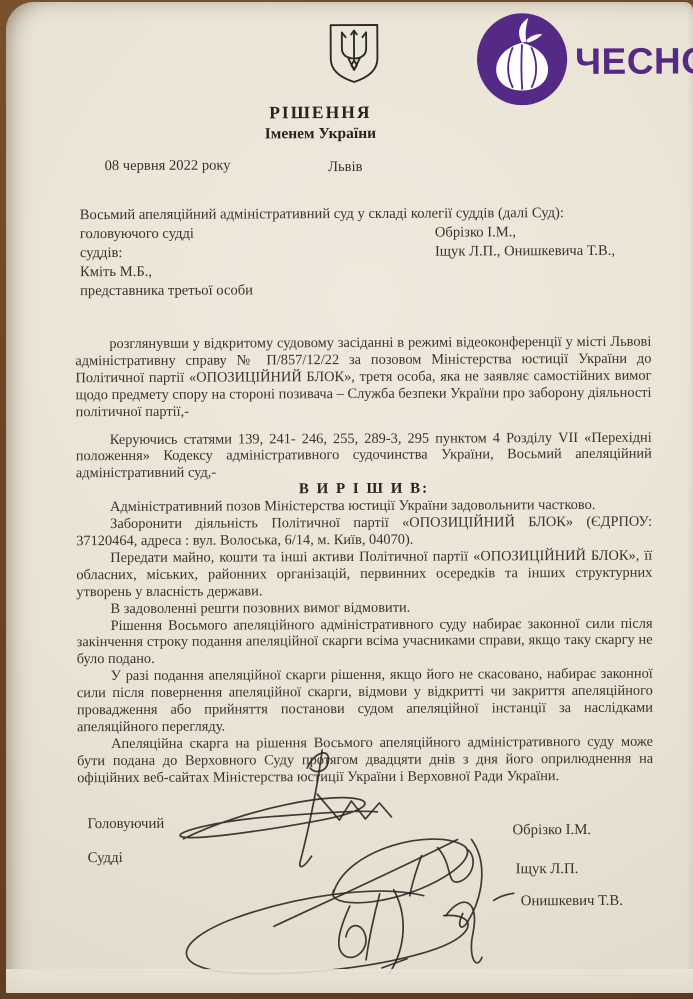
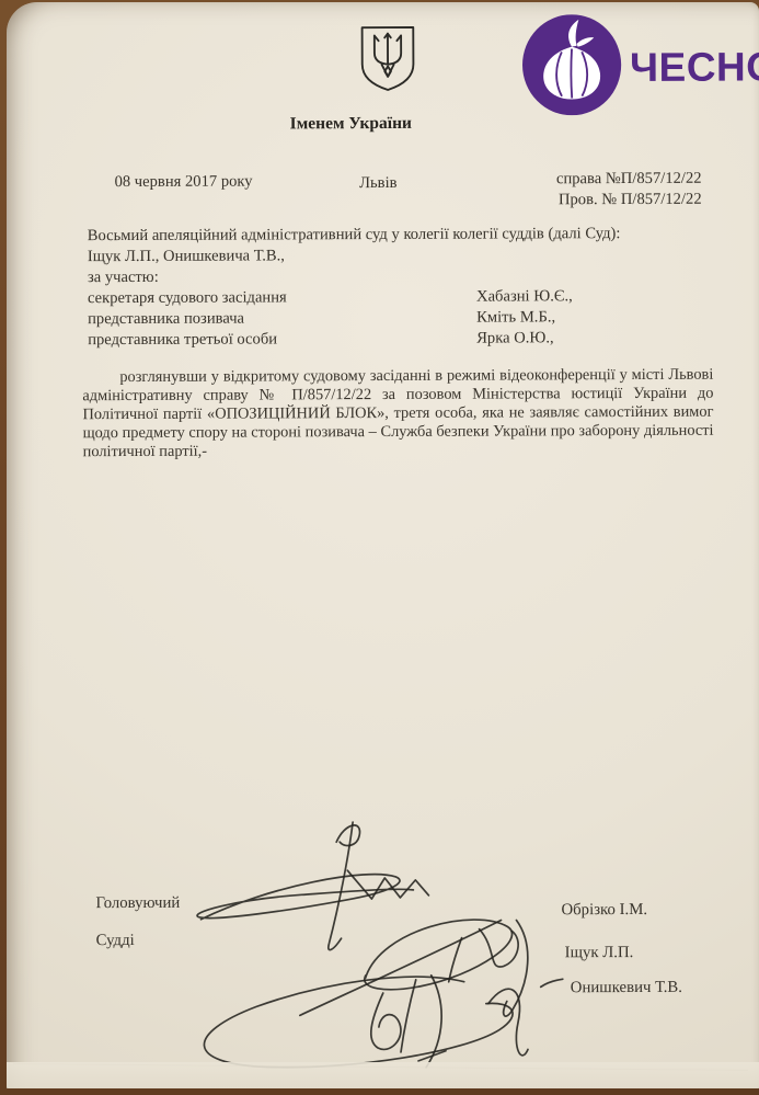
  ЧЕСН
- РІШЕННЯ
  Іменем України
- 08 червня 2022 року
+ 08 червня 2017 року
  Львів
+ справа №П/857/12/22
+ Пров. № П/857/12/22
- Восьмий апеляційний адміністративний суд у складі колегії суддів (далі Суд):
+ Восьмий апеляційний адміністративний суд у колегії колегії суддів (далі Суд):
- головуючого судді
- Обрізко І.М.,
- суддів:
  Іщук Л.П., Онишкевича Т.В.,
+ за участю:
+ секретаря судового засідання
+ Хабазні Ю.Є.,
+ представника позивача
  Кміть М.Б.,
  представника третьої особи
+ Ярка О.Ю.,
  розглянувши у відкритому судовому засіданні в режимі відеоконференції у місті Львові адміністративну справу № П/857/12/22 за позовом Міністерства юстиції України до Політичної партії «ОПОЗИЦІЙНИЙ БЛОК», третя особа, яка не заявляє самостійних вимог щодо предмету спору на стороні позивача – Служба безпеки України про заборону діяльності політичної партії,-
- Керуючись статями 139, 241- 246, 255, 289-3, 295 пунктом 4 Розділу VII «Перехідні положення» Кодексу адміністративного судочинства України, Восьмий апеляційний адміністративний суд,-
- В И Р І Ш И В:
- Адміністративний позов Міністерства юстиції України задовольнити частково.
- Заборонити діяльність Політичної партії «ОПОЗИЦІЙНИЙ БЛОК» (ЄДРПОУ: 37120464, адреса : вул. Волоська, 6/14, м. Київ, 04070).
- Передати майно, кошти та інші активи Політичної партії «ОПОЗИЦІЙНИЙ БЛОК», її обласних, міських, районних організацій, первинних осередків та інших структурних утворень у власність держави.
- В задоволенні решти позовних вимог відмовити.
- Рішення Восьмого апеляційного адміністративного суду набирає законної сили після закінчення строку подання апеляційної скарги всіма учасниками справи, якщо таку скаргу не було подано.
- У разі подання апеляційної скарги рішення, якщо його не скасовано, набирає законної сили після повернення апеляційної скарги, відмови у відкритті чи закриття апеляційного провадження або прийняття постанови судом апеляційної інстанції за наслідками апеляційного перегляду.
- Апеляційна скарга на рішення Восьмого апеляційного адміністративного суду може бути подана до Верховного Суду протягом двадцяти днів з дня його оприлюднення на офіційних веб-сайтах Міністерства юстиції України і Верховної Ради України.
  Головуючий
  Судді
  Обрізко І.М.
  Іщук Л.П.
  Онишкевич Т.В.
